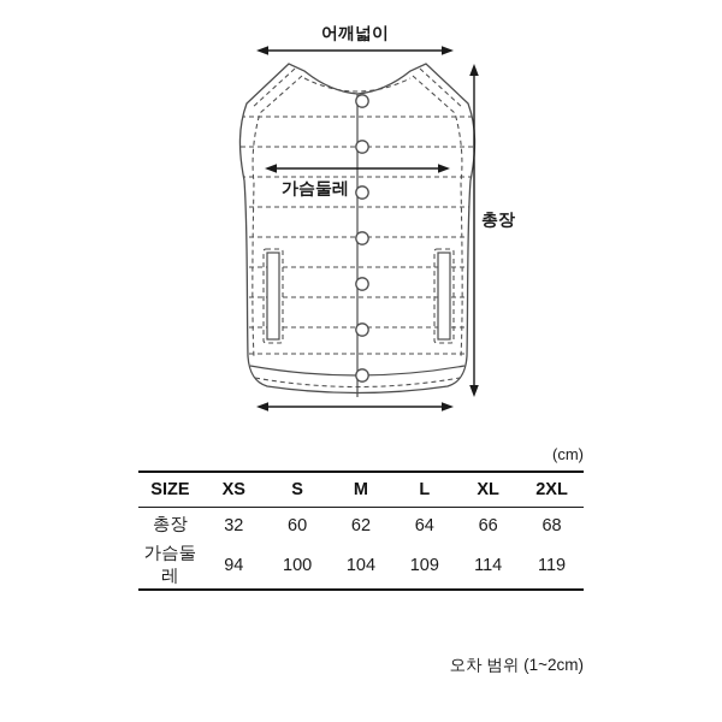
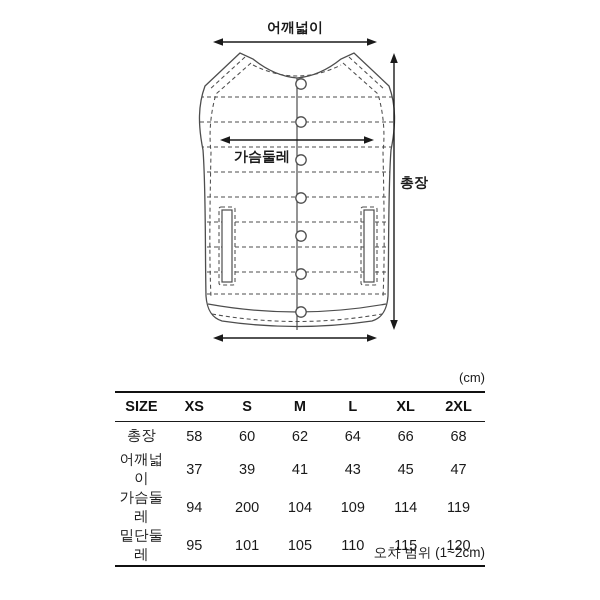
  어깨넓이
  가슴둘레
  총장
  (cm)
  SIZE	XS	S	M	L	XL	2XL
- 총장	32	60	62	64	66	68
+ 총장	58	60	62	64	66	68
+ 어깨넓이	37	39	41	43	45	47
- 가슴둘레	94	100	104	109	114	119
+ 가슴둘레	94	200	104	109	114	119
+ 밑단둘레	95	101	105	110	115	120
  오차 범위 (1~2cm)
